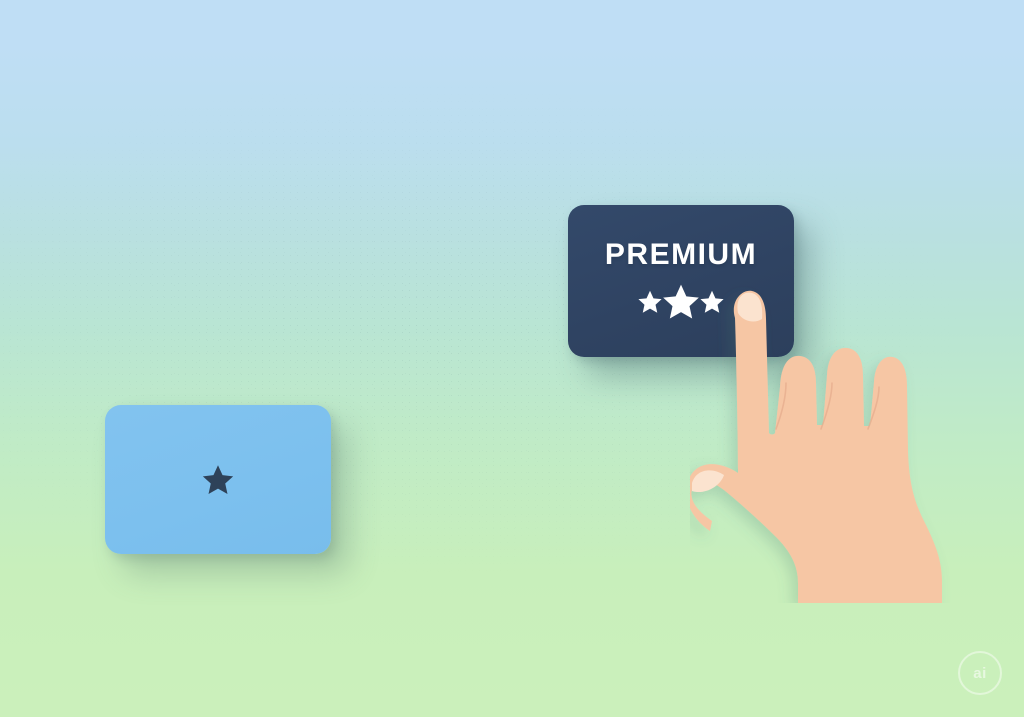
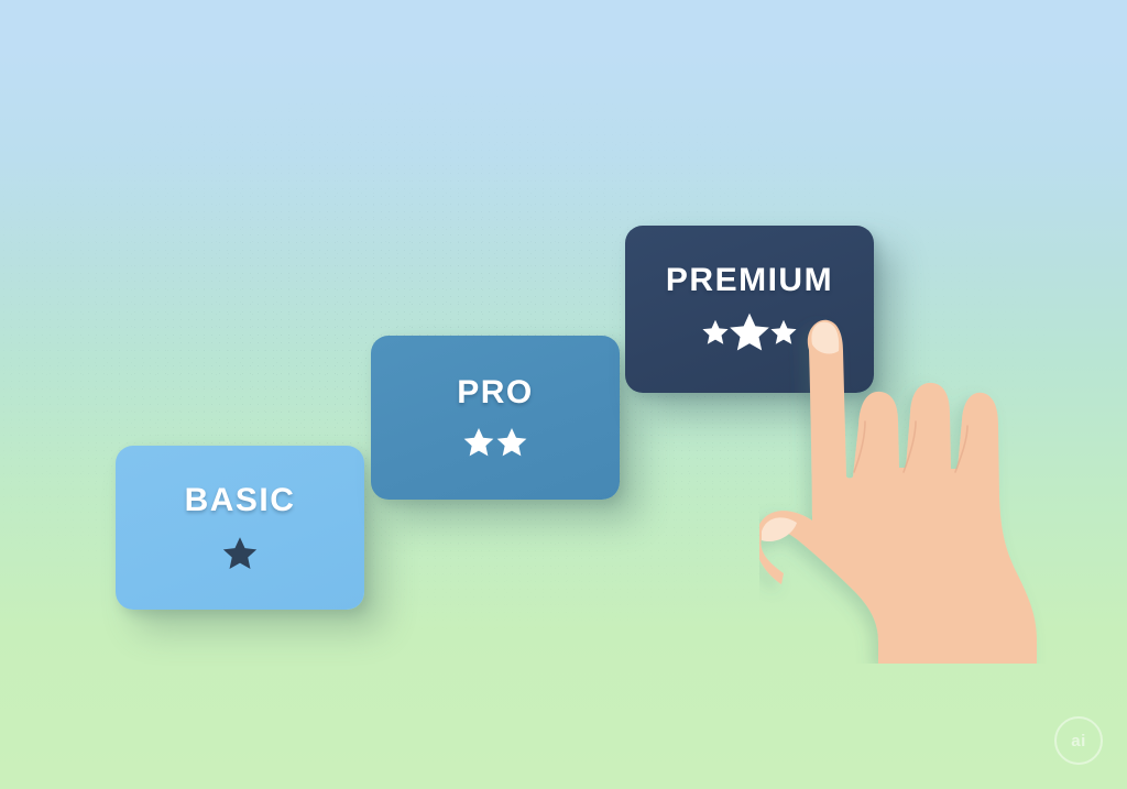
+ BASIC
+ PRO
  PREMIUM
  ai
